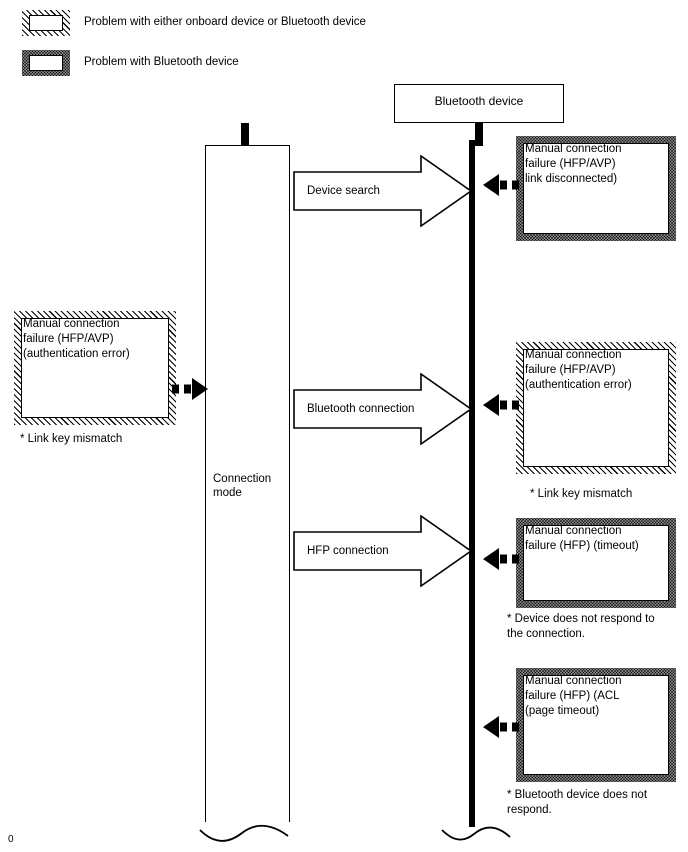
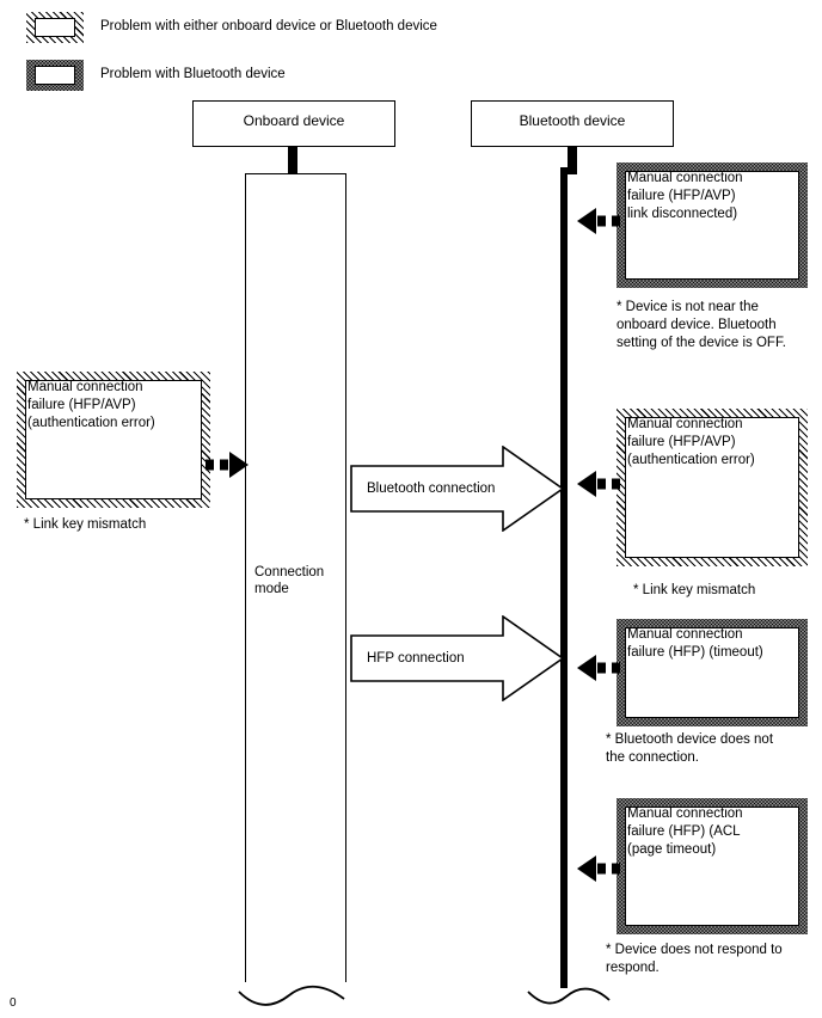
  Problem with either onboard device or Bluetooth device
  Problem with Bluetooth device
+ Onboard device
  Bluetooth device
  Connection
  mode
- Device search
  Bluetooth connection
  HFP connection
  Manual connection
  failure (HFP/AVP)
  (authentication error)
  * Link key mismatch
  Manual connection
  failure (HFP/AVP)
  link disconnected)
+ * Device is not near the
+ onboard device. Bluetooth
+ setting of the device is OFF.
  Manual connection
  failure (HFP/AVP)
  (authentication error)
  * Link key mismatch
  Manual connection
  failure (HFP) (timeout)
- * Device does not respond to
+ * Bluetooth device does not
  the connection.
  Manual connection
  failure (HFP) (ACL
  (page timeout)
- * Bluetooth device does not
+ * Device does not respond to
  respond.
  0
